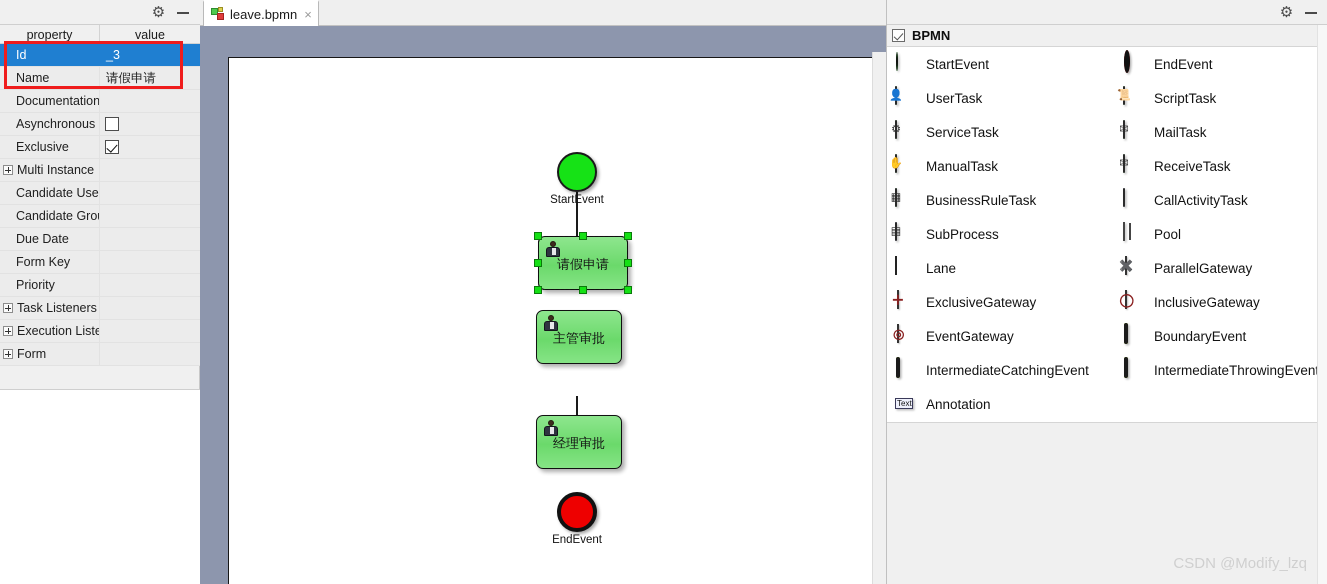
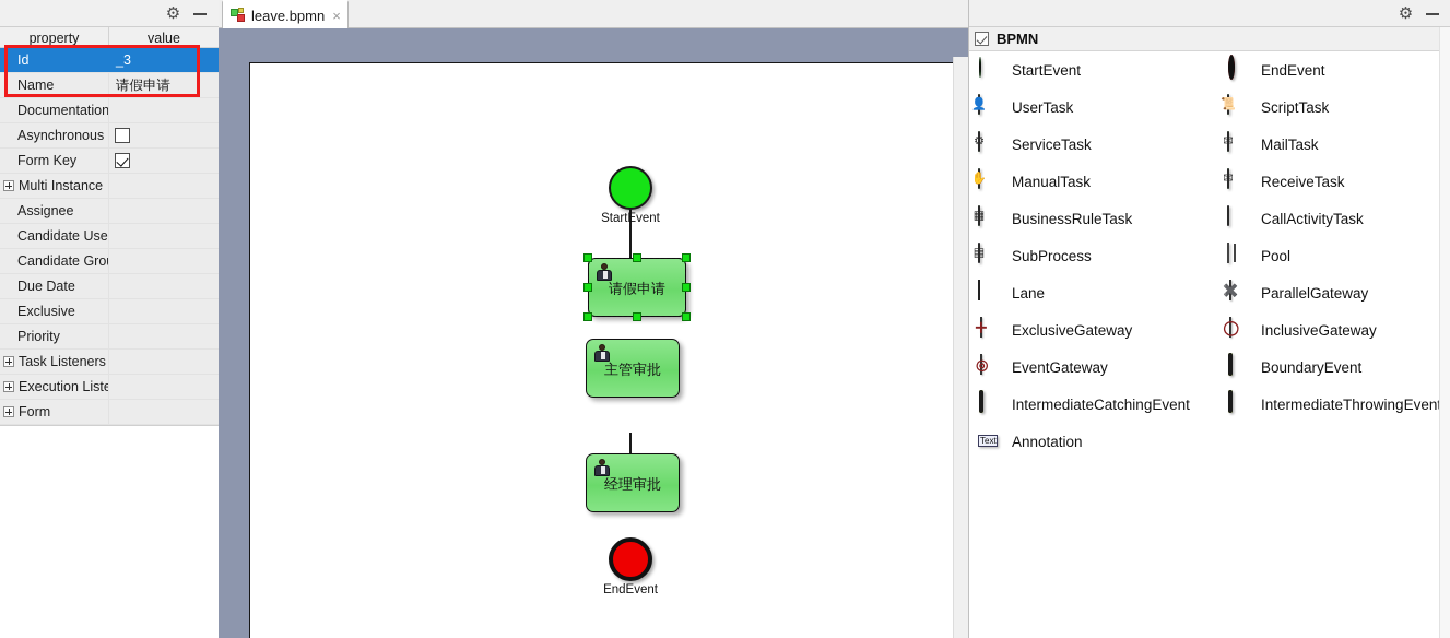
  ⚙
  property
  value
  Id
  _3
  Name
  请假申请
  Documentation
  Asynchronous
- Exclusive
+ Form Key
  Multi Instance
+ Assignee
  Candidate Use
  Candidate Gro
  Due Date
- Form Key
+ Exclusive
  Priority
  Task Listeners
  Execution Liste
  Form
  leave.bpmn
  ×
  StartEvent
  请假申请
  主管审批
  经理审批
  EndEvent
  ⚙
  BPMN
  StartEvent
  EndEvent
  👤
  UserTask
  📜
  ScriptTask
  ⚙
  ServiceTask
  ✉
  MailTask
  ✋
  ManualTask
  ✉
  ReceiveTask
  ▦
  BusinessRuleTask
  CallActivityTask
  ▤
  SubProcess
  Pool
  Lane
  ParallelGateway
  ExclusiveGateway
  InclusiveGateway
  EventGateway
  BoundaryEvent
  IntermediateCatchingEvent
  IntermediateThrowingEven
  Text
  Annotation
- CSDN @Modify_lzq
